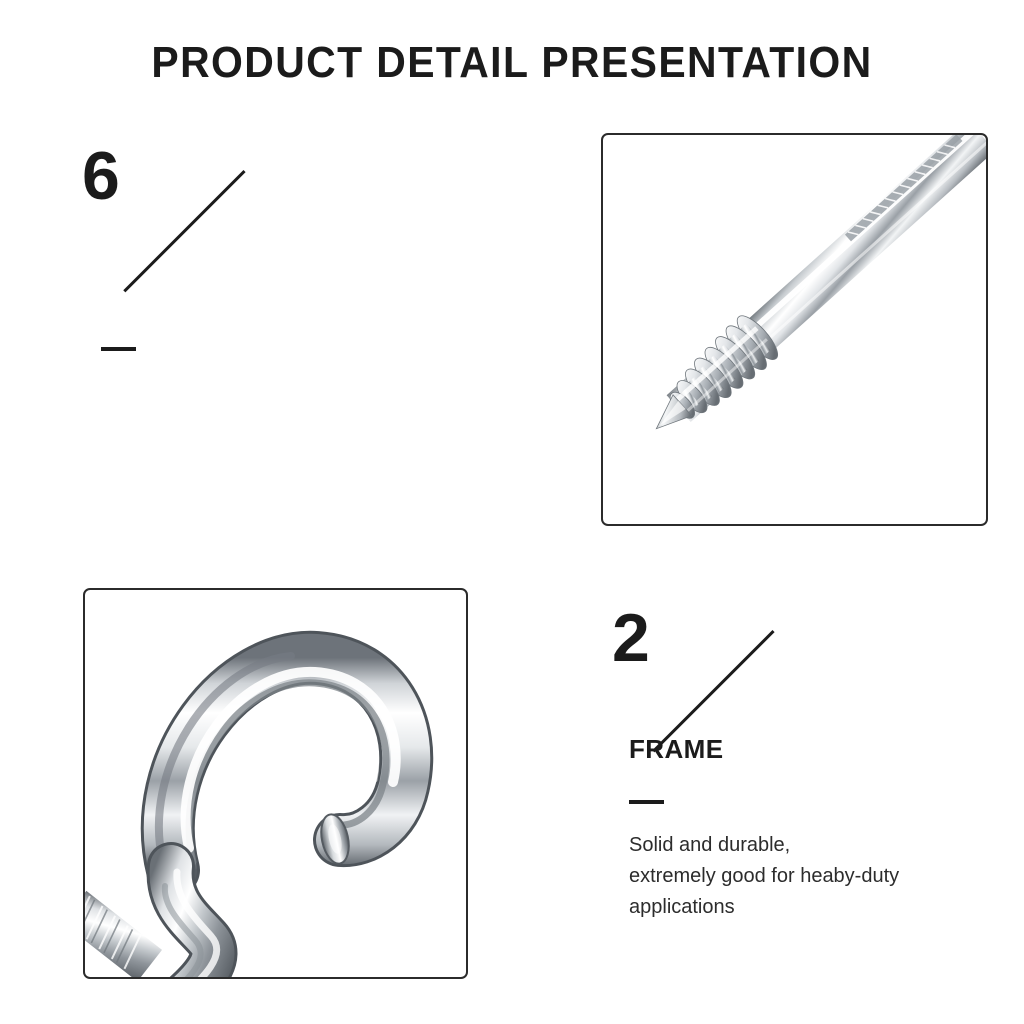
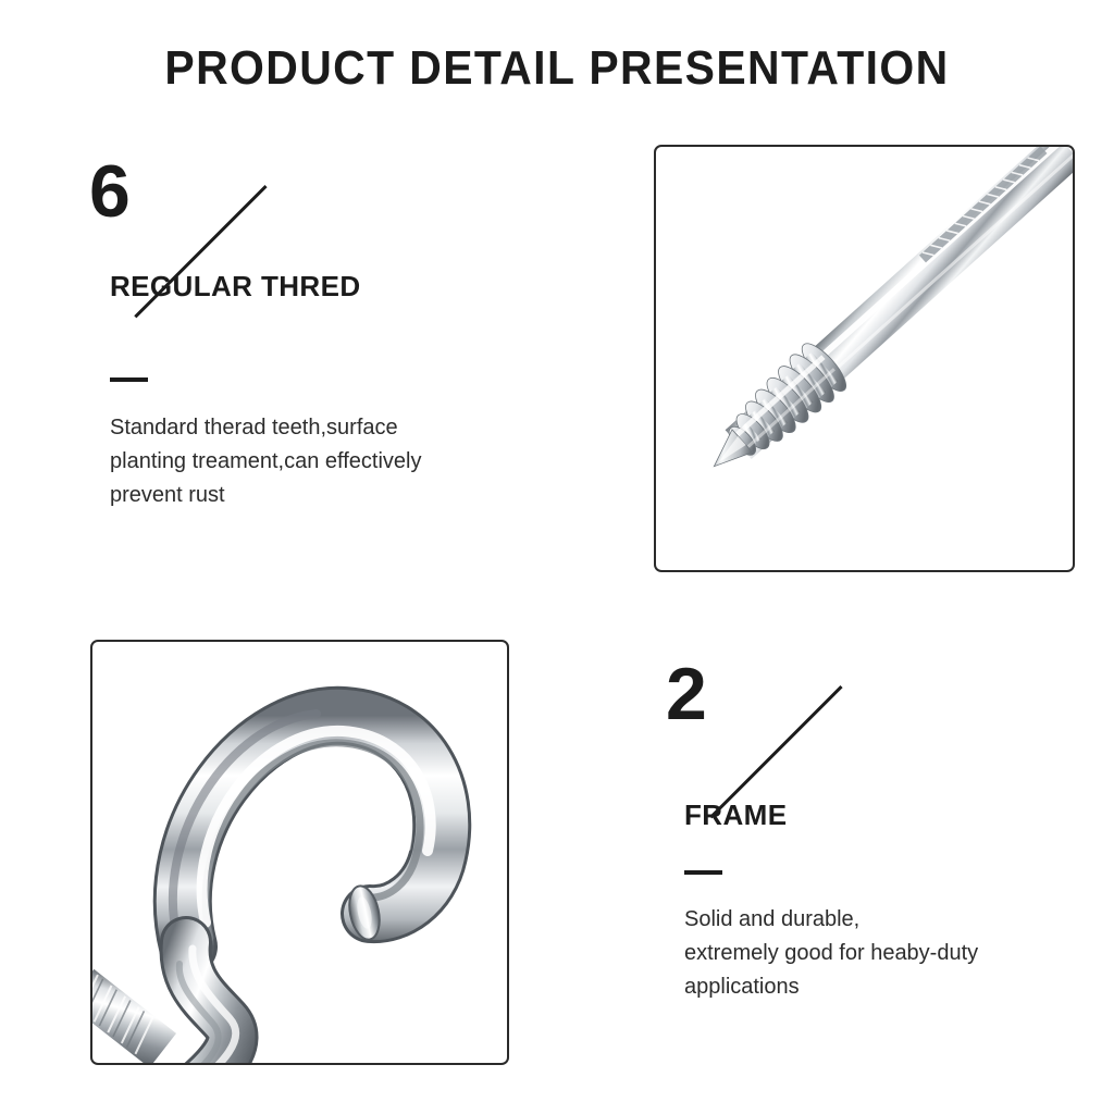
  PRODUCT DETAIL PRESENTATION
  6
+ REGULAR THRED
+ Standard therad teeth,surface
+ planting treament,can effectively
+ prevent rust
  2
  FRAME
  Solid and durable,
  extremely good for heaby-duty
  applications
